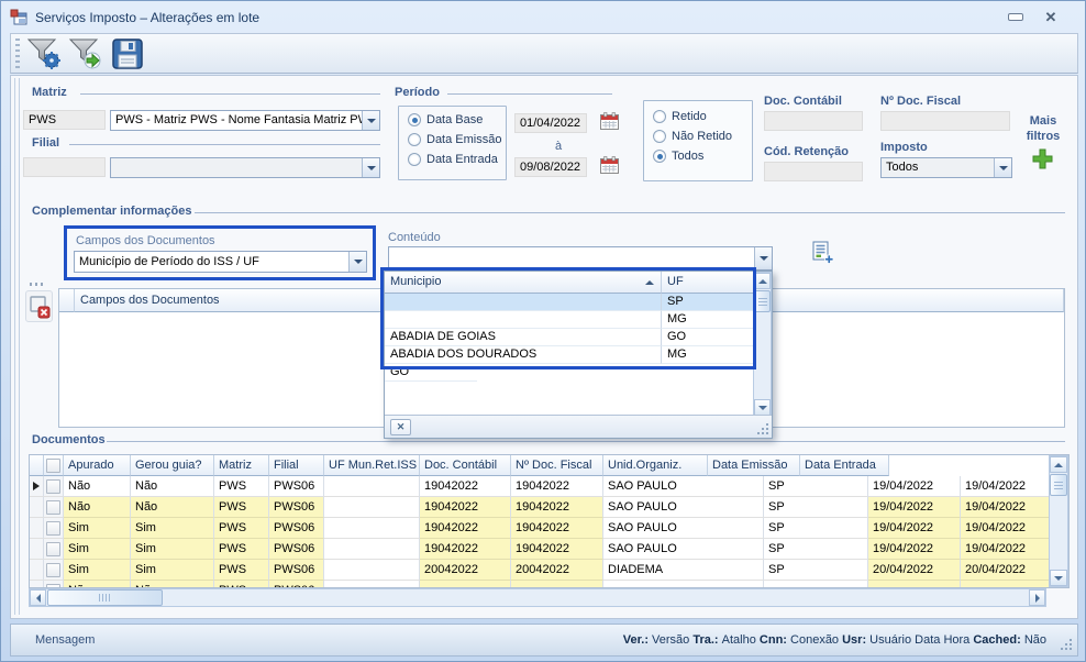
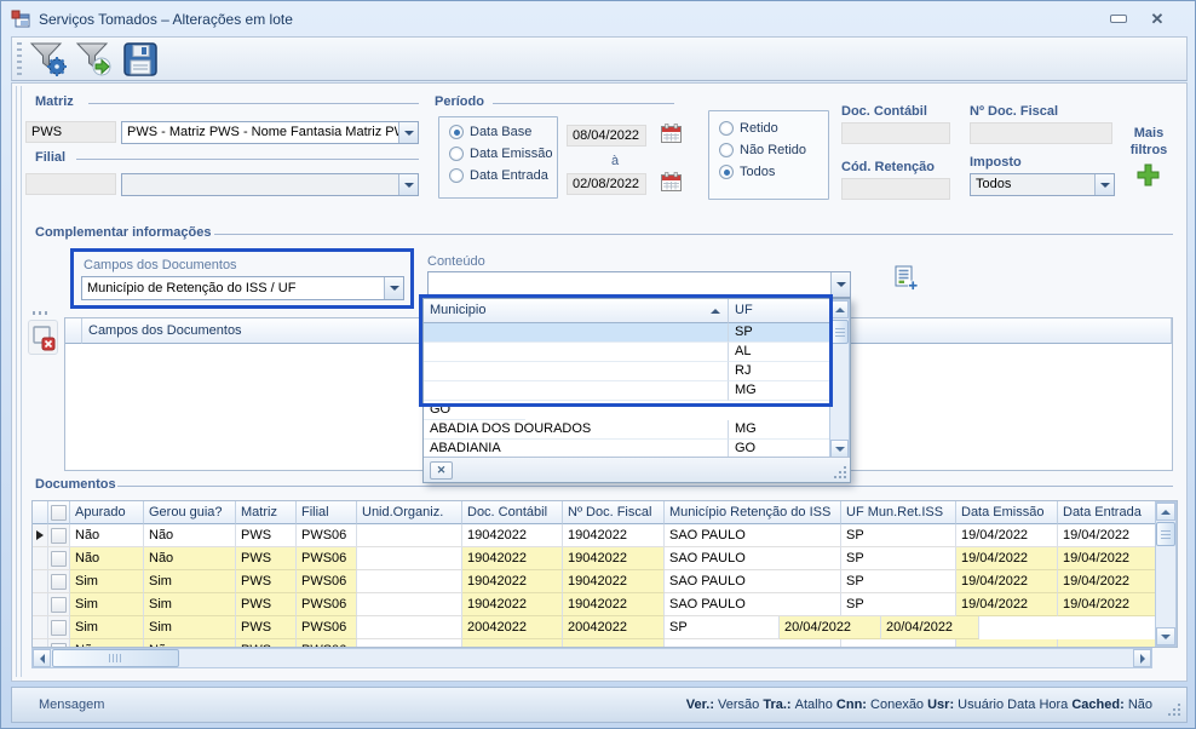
- Serviços Imposto – Alterações em lote
+ Serviços Tomados – Alterações em lote
  ✕
  Matriz
  PWS
  PWS - Matriz PWS - Nome Fantasia Matriz P
  Filial
  Período
  Data Base
  Data Emissão
  Data Entrada
- 01/04/2022
+ 08/04/2022
  à
- 09/08/2022
+ 02/08/2022
  Retido
  Não Retido
  Todos
  Doc. Contábil
  Nº Doc. Fiscal
  Cód. Retenção
  Imposto
  Todos
  Mais filtros
  Complementar informações
  Campos dos Documentos
- Município de Período do ISS / UF
+ Município de Retenção do ISS / UF
  Conteúdo
  Campos dos Documentos
  Municipio
  UF
  SP
+ AL
+ RJ
  MG
- ABADIA DE GOIAS
  GO
  ABADIA DOS DOURADOS
  MG
+ ABADIANIA
  GO
  ✕
  Documentos
  Apurado
  Gerou guia?
  Matriz
  Filial
- UF Mun.Ret.ISS
+ Unid.Organiz.
  Doc. Contábil
  Nº Doc. Fiscal
+ Município Retenção do ISS
- Unid.Organiz.
+ UF Mun.Ret.ISS
  Data Emissão
  Data Entrada
  Não
  Não
  PWS
  PWS06
  19042022
  19042022
  SAO PAULO
  SP
  19/04/2022
  19/04/2022
  Não
  Não
  PWS
  PWS06
  19042022
  19042022
  SAO PAULO
  SP
  19/04/2022
  19/04/2022
  Sim
  Sim
  PWS
  PWS06
  19042022
  19042022
  SAO PAULO
  SP
  19/04/2022
  19/04/2022
  Sim
  Sim
  PWS
  PWS06
  19042022
  19042022
  SAO PAULO
  SP
  19/04/2022
  19/04/2022
  Sim
  Sim
  PWS
  PWS06
  20042022
  20042022
- DIADEMA
  SP
  20/04/2022
  20/04/2022
  Mensagem
  Ver.: Versão Tra.: Atalho Cnn: Conexão Usr: Usuário Data Hora Cached: Não
